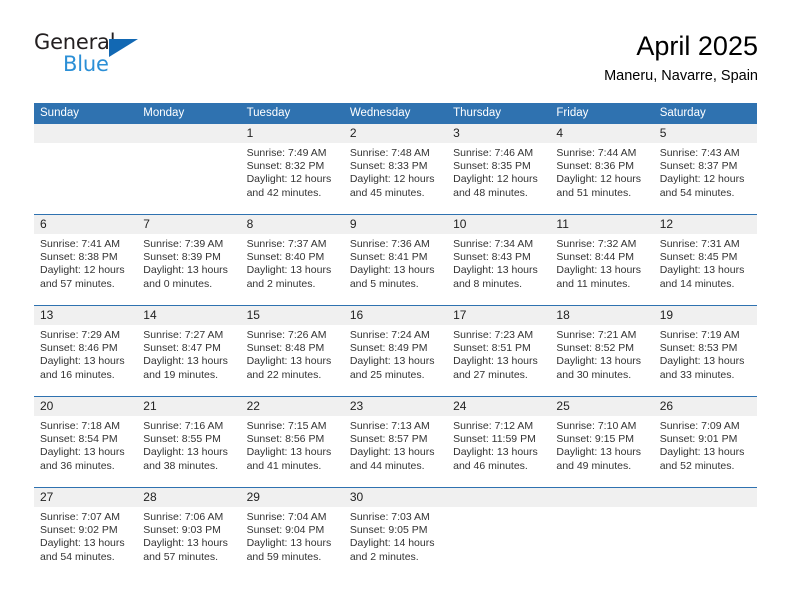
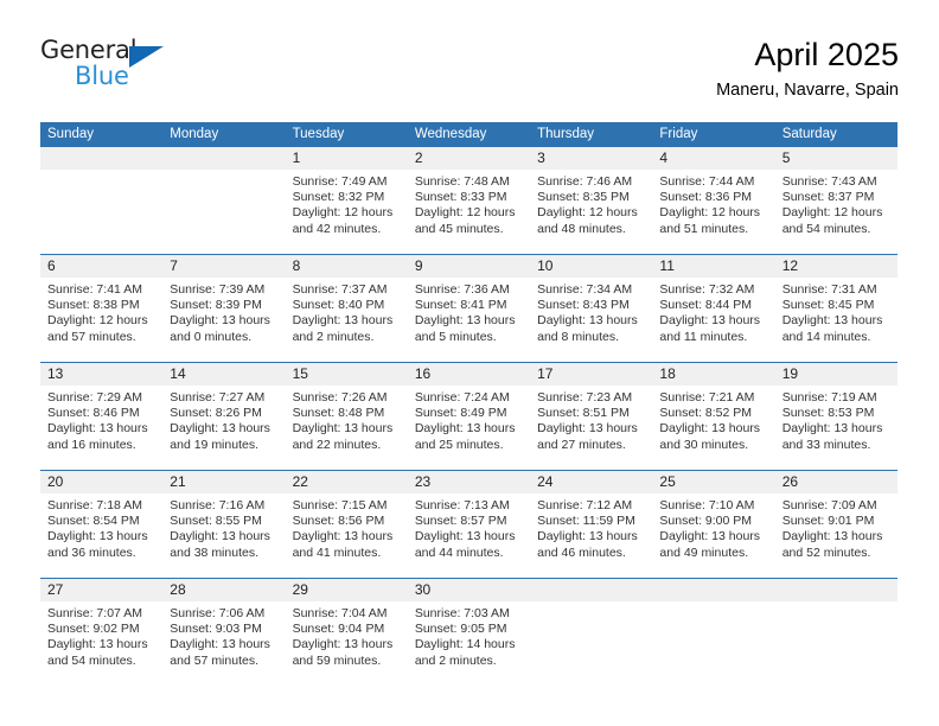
  General
  Blue
  April 2025
  Maneru, Navarre, Spain
  Sunday
  Monday
  Tuesday
  Wednesday
  Thursday
  Friday
  Saturday
  1
  Sunrise: 7:49 AM
  Sunset: 8:32 PM
  Daylight: 12 hours
  and 42 minutes.
  2
  Sunrise: 7:48 AM
  Sunset: 8:33 PM
  Daylight: 12 hours
  and 45 minutes.
  3
  Sunrise: 7:46 AM
  Sunset: 8:35 PM
  Daylight: 12 hours
  and 48 minutes.
  4
  Sunrise: 7:44 AM
  Sunset: 8:36 PM
  Daylight: 12 hours
  and 51 minutes.
  5
  Sunrise: 7:43 AM
  Sunset: 8:37 PM
  Daylight: 12 hours
  and 54 minutes.
  6
  Sunrise: 7:41 AM
  Sunset: 8:38 PM
  Daylight: 12 hours
  and 57 minutes.
  7
  Sunrise: 7:39 AM
  Sunset: 8:39 PM
  Daylight: 13 hours
  and 0 minutes.
  8
  Sunrise: 7:37 AM
  Sunset: 8:40 PM
  Daylight: 13 hours
  and 2 minutes.
  9
  Sunrise: 7:36 AM
  Sunset: 8:41 PM
  Daylight: 13 hours
  and 5 minutes.
  10
  Sunrise: 7:34 AM
  Sunset: 8:43 PM
  Daylight: 13 hours
  and 8 minutes.
  11
  Sunrise: 7:32 AM
  Sunset: 8:44 PM
  Daylight: 13 hours
  and 11 minutes.
  12
  Sunrise: 7:31 AM
  Sunset: 8:45 PM
  Daylight: 13 hours
  and 14 minutes.
  13
  Sunrise: 7:29 AM
  Sunset: 8:46 PM
  Daylight: 13 hours
  and 16 minutes.
  14
  Sunrise: 7:27 AM
- Sunset: 8:47 PM
+ Sunset: 8:26 PM
  Daylight: 13 hours
  and 19 minutes.
  15
  Sunrise: 7:26 AM
  Sunset: 8:48 PM
  Daylight: 13 hours
  and 22 minutes.
  16
  Sunrise: 7:24 AM
  Sunset: 8:49 PM
  Daylight: 13 hours
  and 25 minutes.
  17
  Sunrise: 7:23 AM
  Sunset: 8:51 PM
  Daylight: 13 hours
  and 27 minutes.
  18
  Sunrise: 7:21 AM
  Sunset: 8:52 PM
  Daylight: 13 hours
  and 30 minutes.
  19
  Sunrise: 7:19 AM
  Sunset: 8:53 PM
  Daylight: 13 hours
  and 33 minutes.
  20
  Sunrise: 7:18 AM
  Sunset: 8:54 PM
  Daylight: 13 hours
  and 36 minutes.
  21
  Sunrise: 7:16 AM
  Sunset: 8:55 PM
  Daylight: 13 hours
  and 38 minutes.
  22
  Sunrise: 7:15 AM
  Sunset: 8:56 PM
  Daylight: 13 hours
  and 41 minutes.
  23
  Sunrise: 7:13 AM
  Sunset: 8:57 PM
  Daylight: 13 hours
  and 44 minutes.
  24
  Sunrise: 7:12 AM
  Sunset: 11:59 PM
  Daylight: 13 hours
  and 46 minutes.
  25
  Sunrise: 7:10 AM
- Sunset: 9:15 PM
+ Sunset: 9:00 PM
  Daylight: 13 hours
  and 49 minutes.
  26
  Sunrise: 7:09 AM
  Sunset: 9:01 PM
  Daylight: 13 hours
  and 52 minutes.
  27
  Sunrise: 7:07 AM
  Sunset: 9:02 PM
  Daylight: 13 hours
  and 54 minutes.
  28
  Sunrise: 7:06 AM
  Sunset: 9:03 PM
  Daylight: 13 hours
  and 57 minutes.
  29
  Sunrise: 7:04 AM
  Sunset: 9:04 PM
  Daylight: 13 hours
  and 59 minutes.
  30
  Sunrise: 7:03 AM
  Sunset: 9:05 PM
  Daylight: 14 hours
  and 2 minutes.
